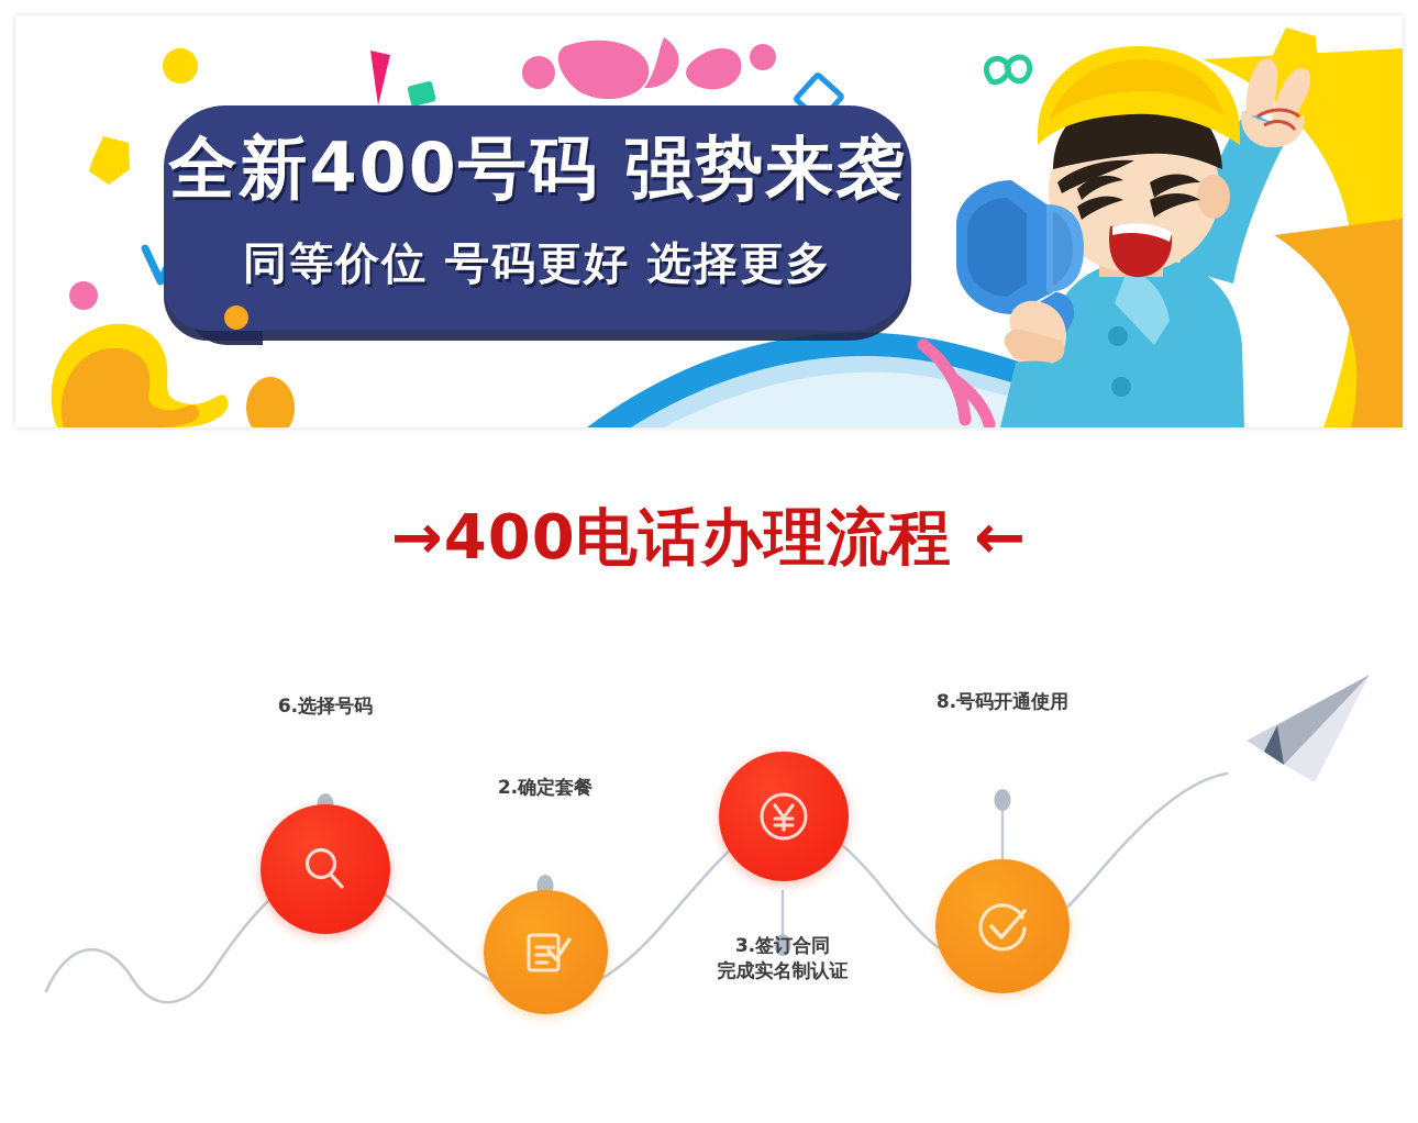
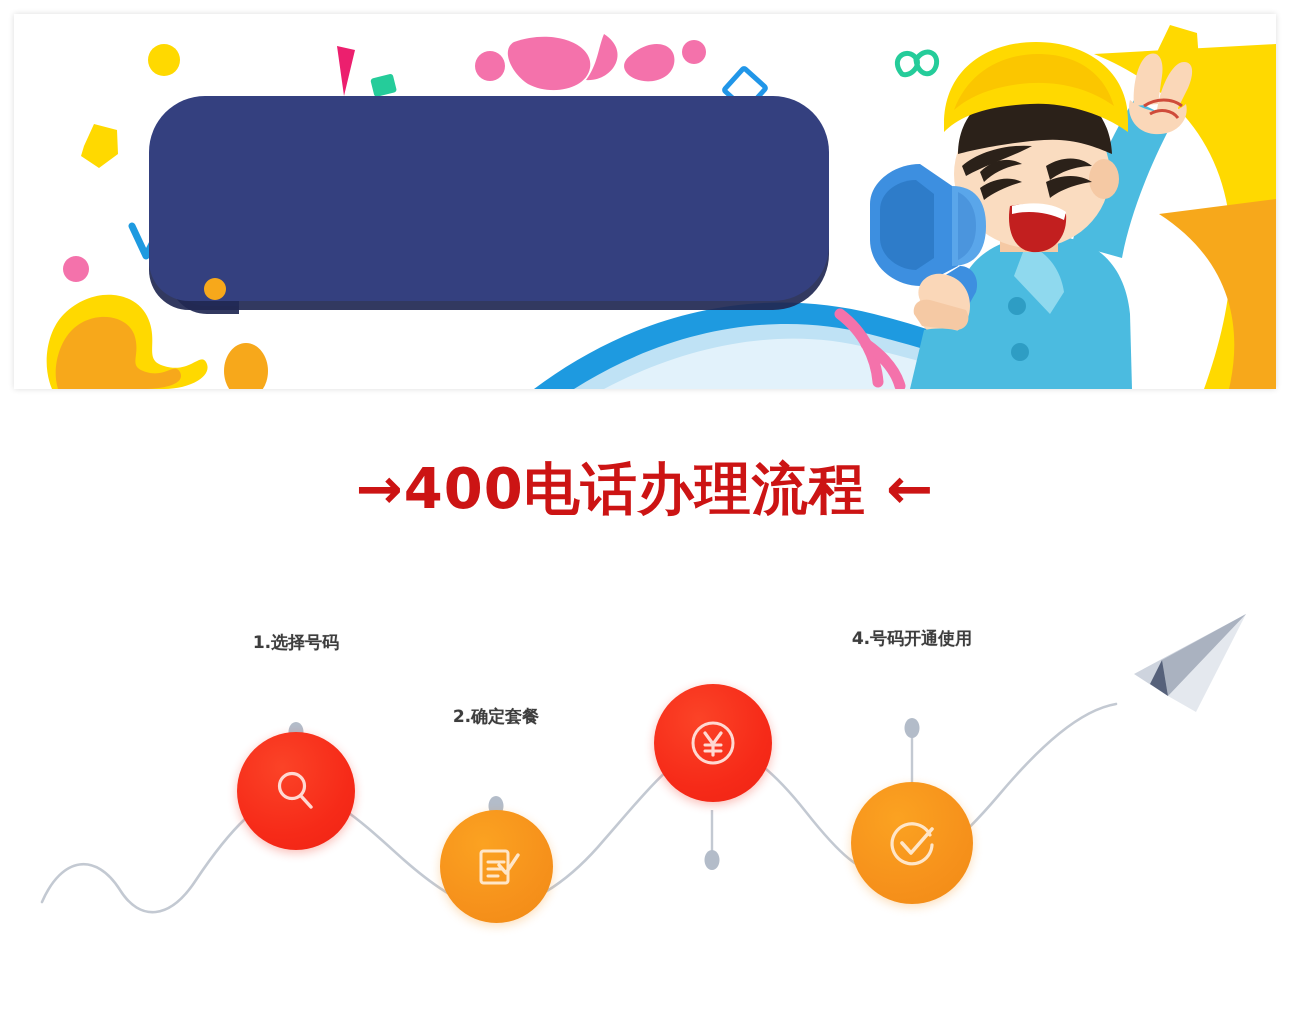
- 全新400号码 强势来袭
- 同等价位 号码更好 选择更多
  →400电话办理流程 ←
- 6.选择号码
+ 1.选择号码
  2.确定套餐
- 3.签订合同
- 完成实名制认证
- 8.号码开通使用
+ 4.号码开通使用
